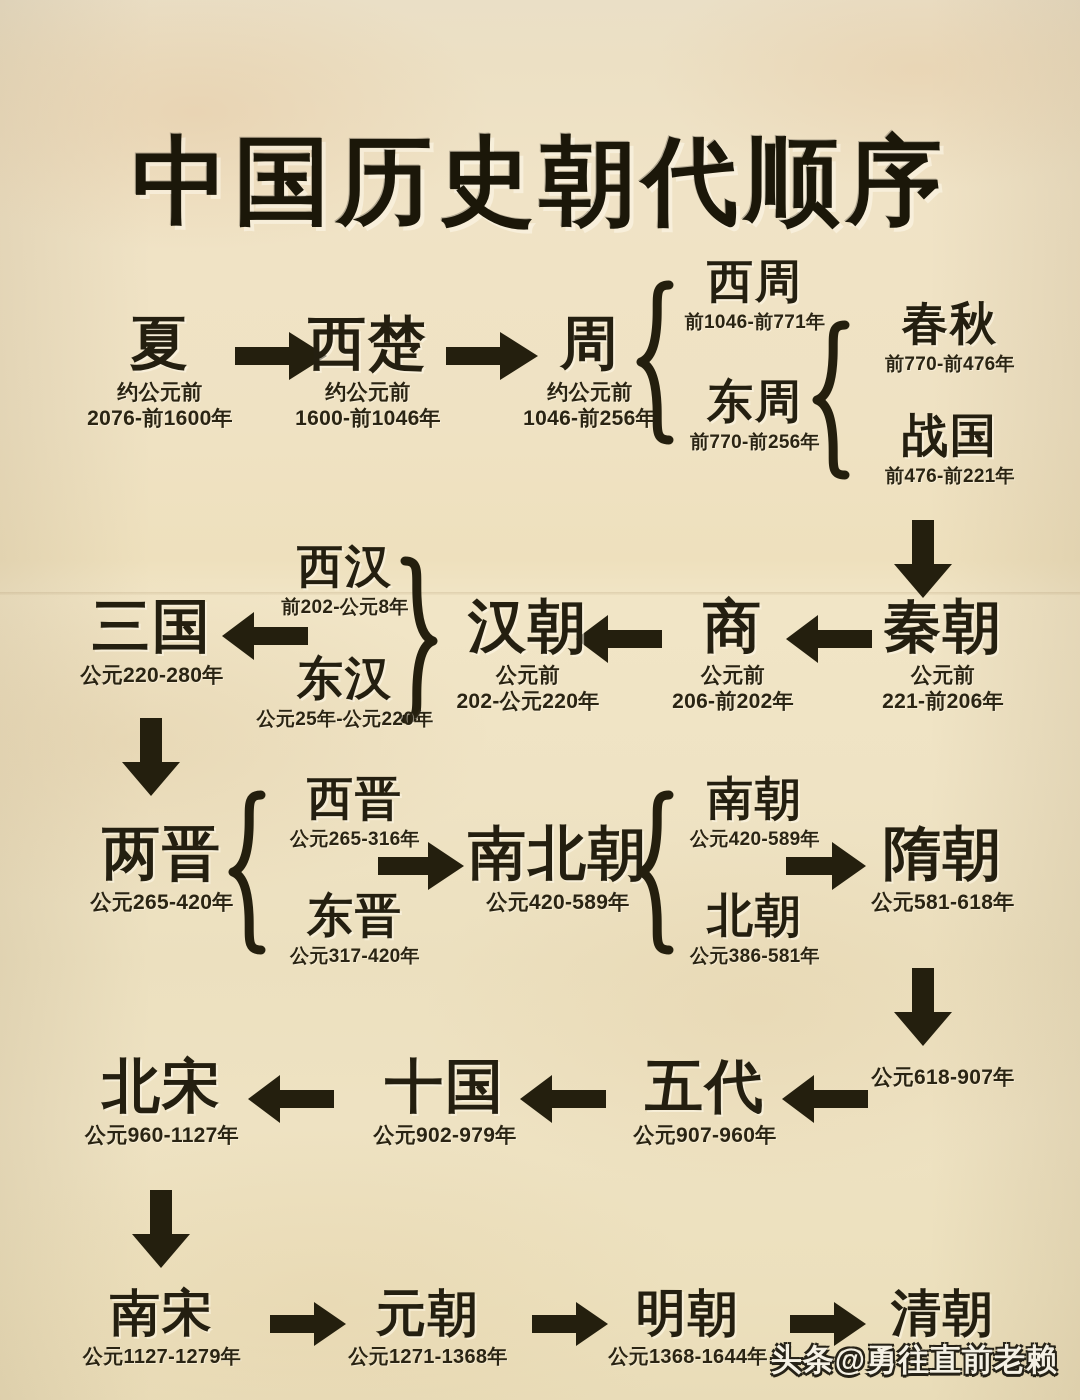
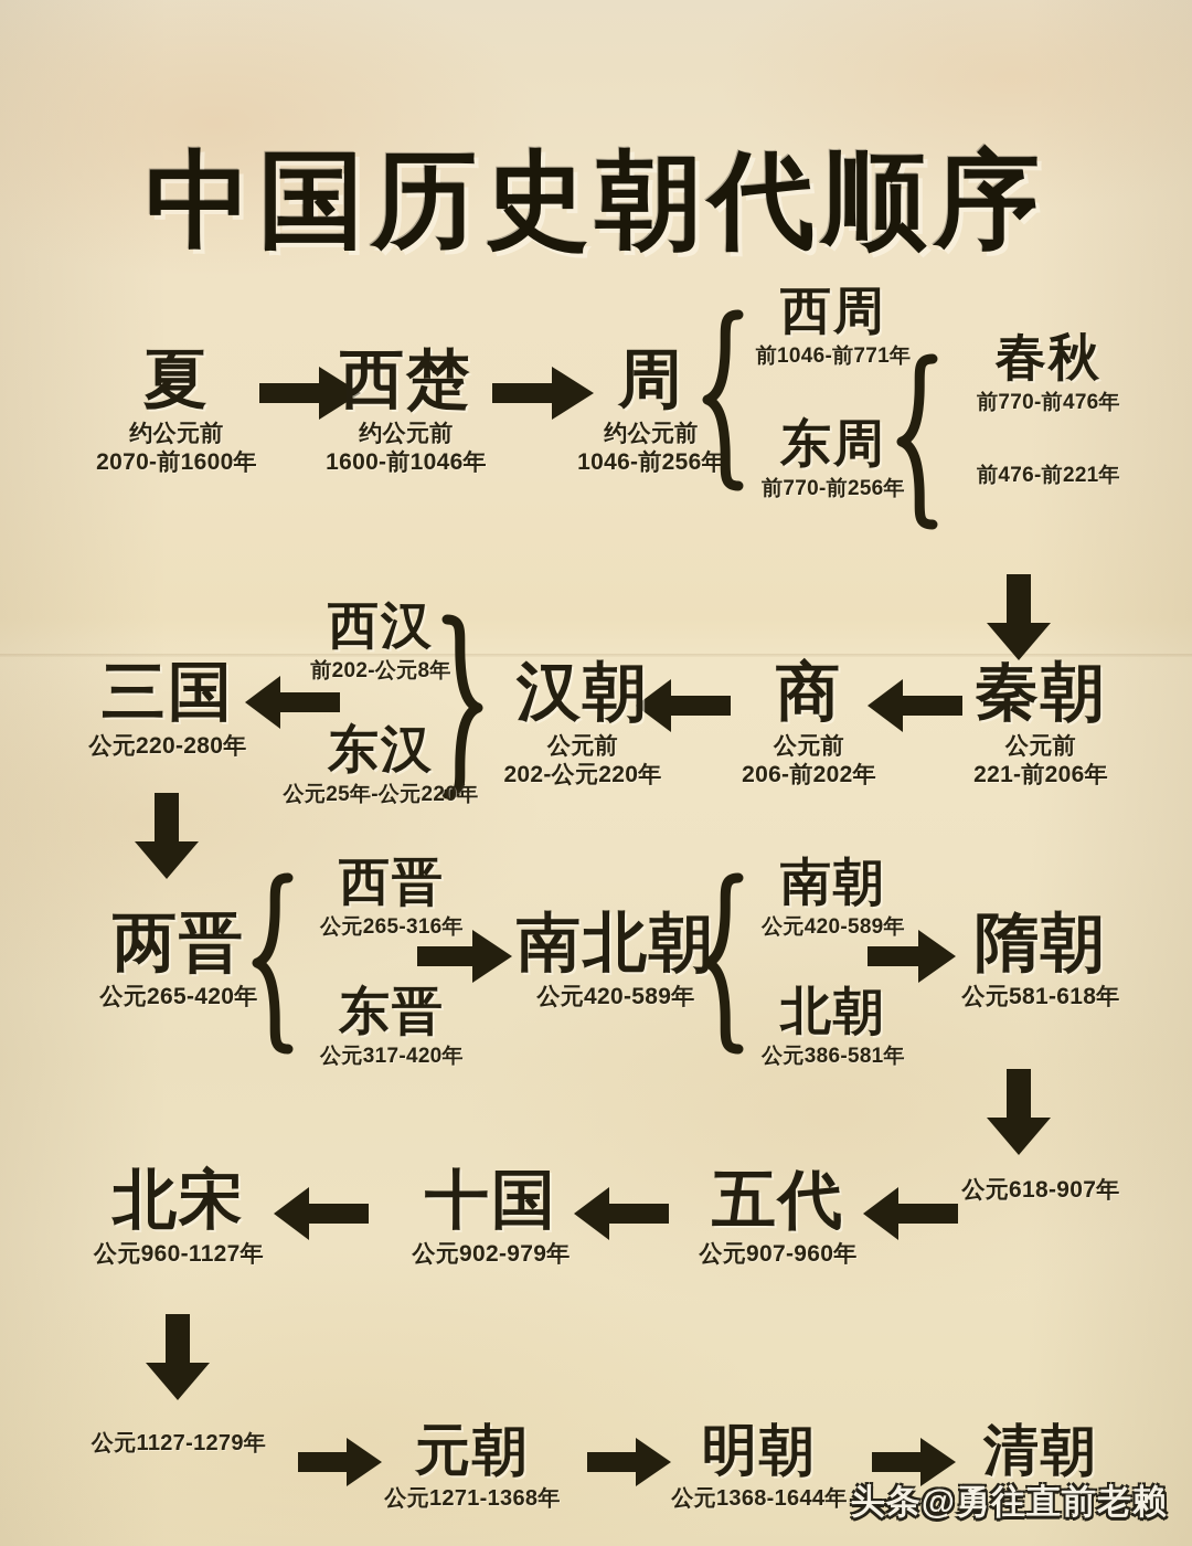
  中国历史朝代顺序
  夏
  约公元前
- 2076-前1600年
+ 2070-前1600年
  西楚
  约公元前
  1600-前1046年
  周
  约公元前
  1046-前256年
  西周
  前1046-前771年
  东周
  前770-前256年
  春秋
  前770-前476年
- 战国
  前476-前221年
  秦朝
  公元前
  221-前206年
  商
  公元前
  206-前202年
  汉朝
  公元前
  202-公元220年
  西汉
  前202-公元8年
  东汉
  公元25年-公元220年
  三国
  公元220-280年
  两晋
  公元265-420年
  西晋
  公元265-316年
  东晋
  公元317-420年
  南北朝
  公元420-589年
  南朝
  公元420-589年
  北朝
  公元386-581年
  隋朝
  公元581-618年
  公元618-907年
  五代
  公元907-960年
  十国
  公元902-979年
  北宋
  公元960-1127年
- 南宋
  公元1127-1279年
  元朝
  公元1271-1368年
  明朝
  公元1368-1644年
  清朝
  头条@勇往直前老赖
